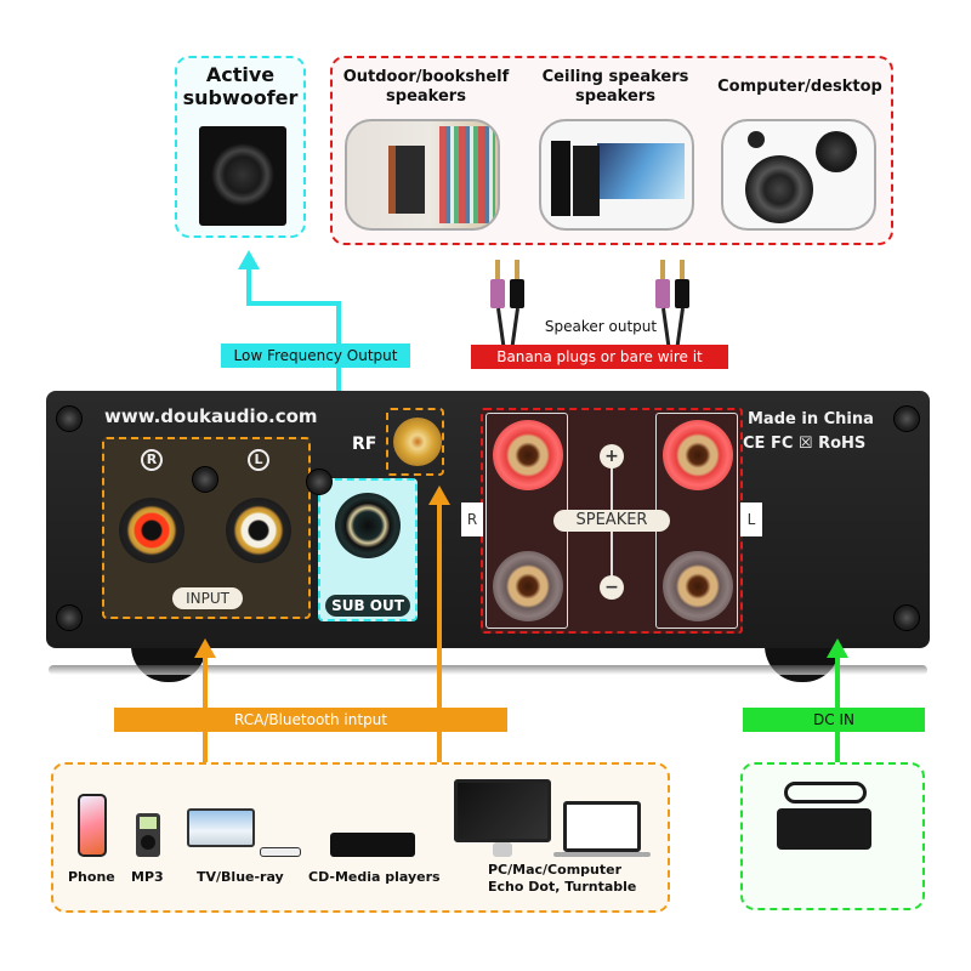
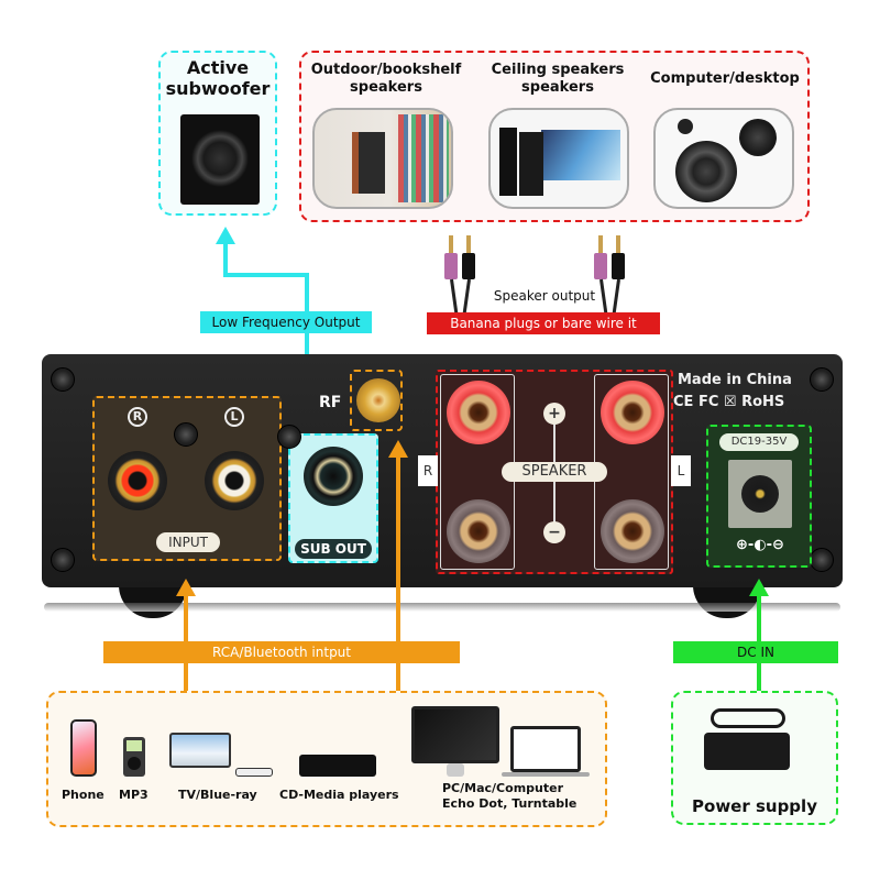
  Active
  subwoofer
  Outdoor/bookshelf
  speakers
  Ceiling speakers
  speakers
  Computer/desktop
  Low Frequency Output
  Speaker output
  Banana plugs or bare wire it
- www.doukaudio.com
  R
  L
  INPUT
  SUB OUT
  RF
  +
  −
  SPEAKER
  R
  L
  Made in China
  CE FC ☒ RoHS
+ DC19-35V
+ ⊕-◐-⊖
  RCA/Bluetooth intput
  Phone
  MP3
  TV/Blue-ray
  CD-Media players
  PC/Mac/Computer
  Echo Dot, Turntable
  DC IN
+ Power supply
